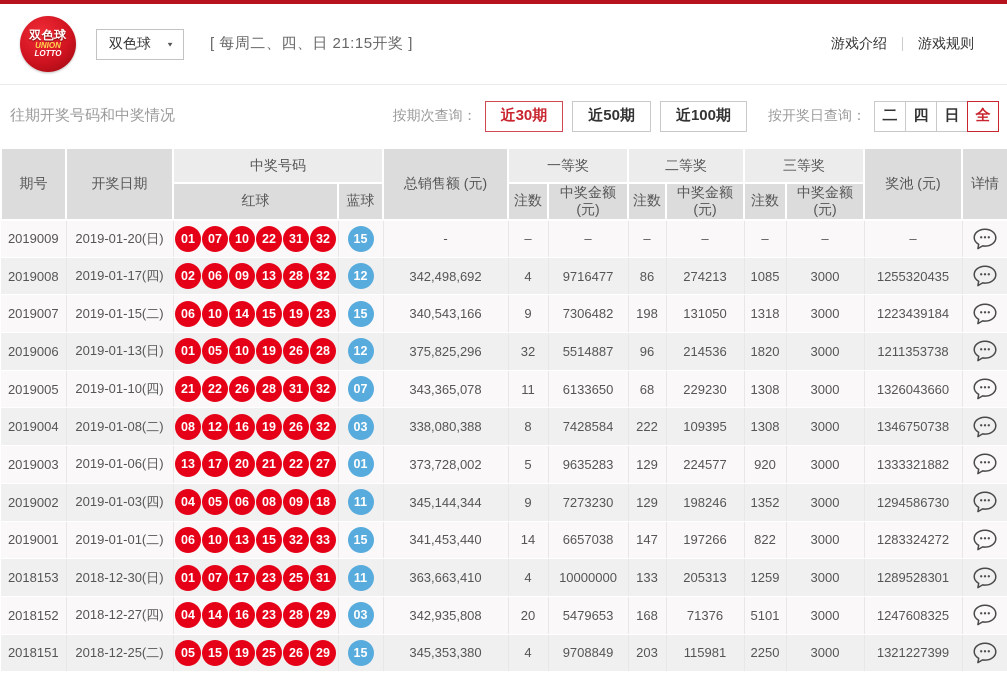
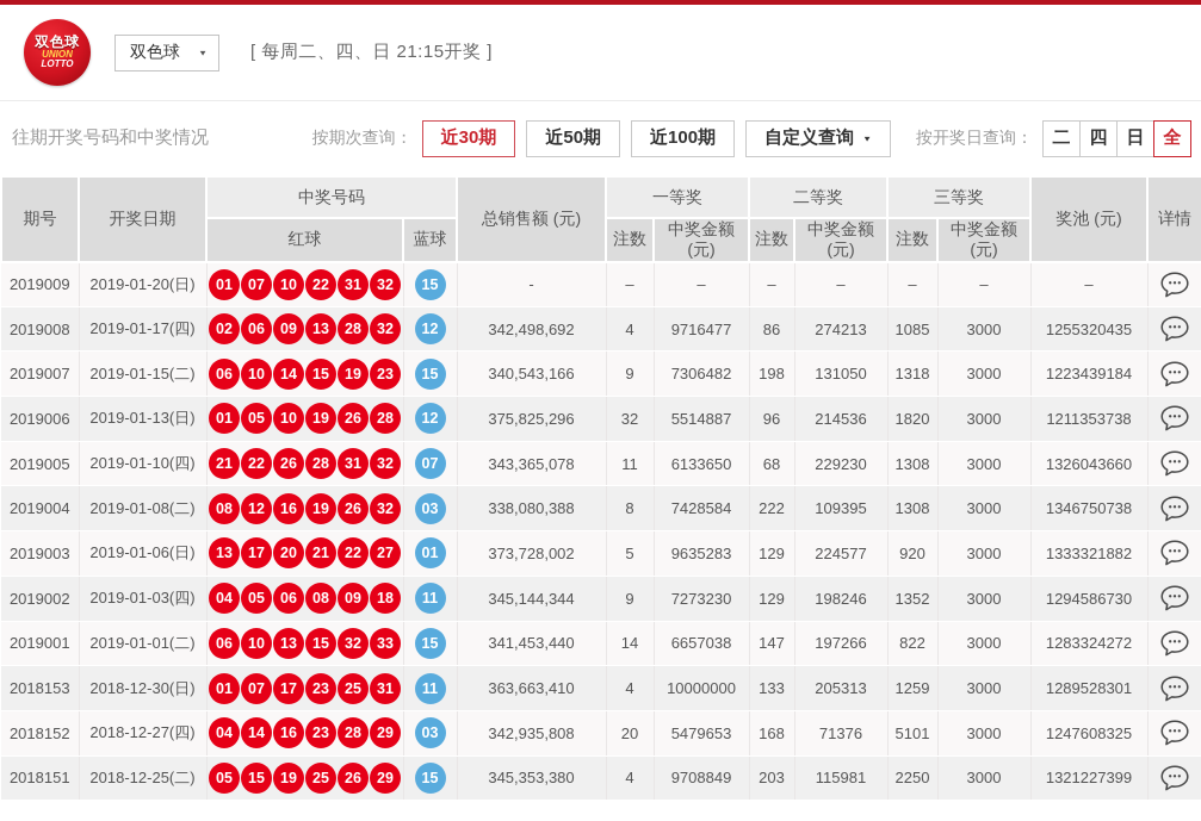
  双色球
  UNION
  LOTTO
  双色球
  [ 每周二、四、日 21:15开奖 ]
- 游戏介绍
- 游戏规则
  往期开奖号码和中奖情况
  按期次查询：
  近30期
  近50期
  近100期
+ 自定义查询
  按开奖日查询：
  二
  四
  日
  全
  期号	开奖日期	中奖号码	总销售额 (元)	一等奖	二等奖	三等奖	奖池 (元)	详情
  红球	蓝球	注数	中奖金额(元)	注数	中奖金额(元)	注数	中奖金额(元)
  2019009	2019-01-20(日)	01 07 10 22 31 32	15	-	–	–	–	–	–	–	–
  2019008	2019-01-17(四)	02 06 09 13 28 32	12	342,498,692	4	9716477	86	274213	1085	3000	1255320435
  2019007	2019-01-15(二)	06 10 14 15 19 23	15	340,543,166	9	7306482	198	131050	1318	3000	1223439184
  2019006	2019-01-13(日)	01 05 10 19 26 28	12	375,825,296	32	5514887	96	214536	1820	3000	1211353738
  2019005	2019-01-10(四)	21 22 26 28 31 32	07	343,365,078	11	6133650	68	229230	1308	3000	1326043660
  2019004	2019-01-08(二)	08 12 16 19 26 32	03	338,080,388	8	7428584	222	109395	1308	3000	1346750738
  2019003	2019-01-06(日)	13 17 20 21 22 27	01	373,728,002	5	9635283	129	224577	920	3000	1333321882
  2019002	2019-01-03(四)	04 05 06 08 09 18	11	345,144,344	9	7273230	129	198246	1352	3000	1294586730
  2019001	2019-01-01(二)	06 10 13 15 32 33	15	341,453,440	14	6657038	147	197266	822	3000	1283324272
  2018153	2018-12-30(日)	01 07 17 23 25 31	11	363,663,410	4	10000000	133	205313	1259	3000	1289528301
  2018152	2018-12-27(四)	04 14 16 23 28 29	03	342,935,808	20	5479653	168	71376	5101	3000	1247608325
  2018151	2018-12-25(二)	05 15 19 25 26 29	15	345,353,380	4	9708849	203	115981	2250	3000	1321227399
